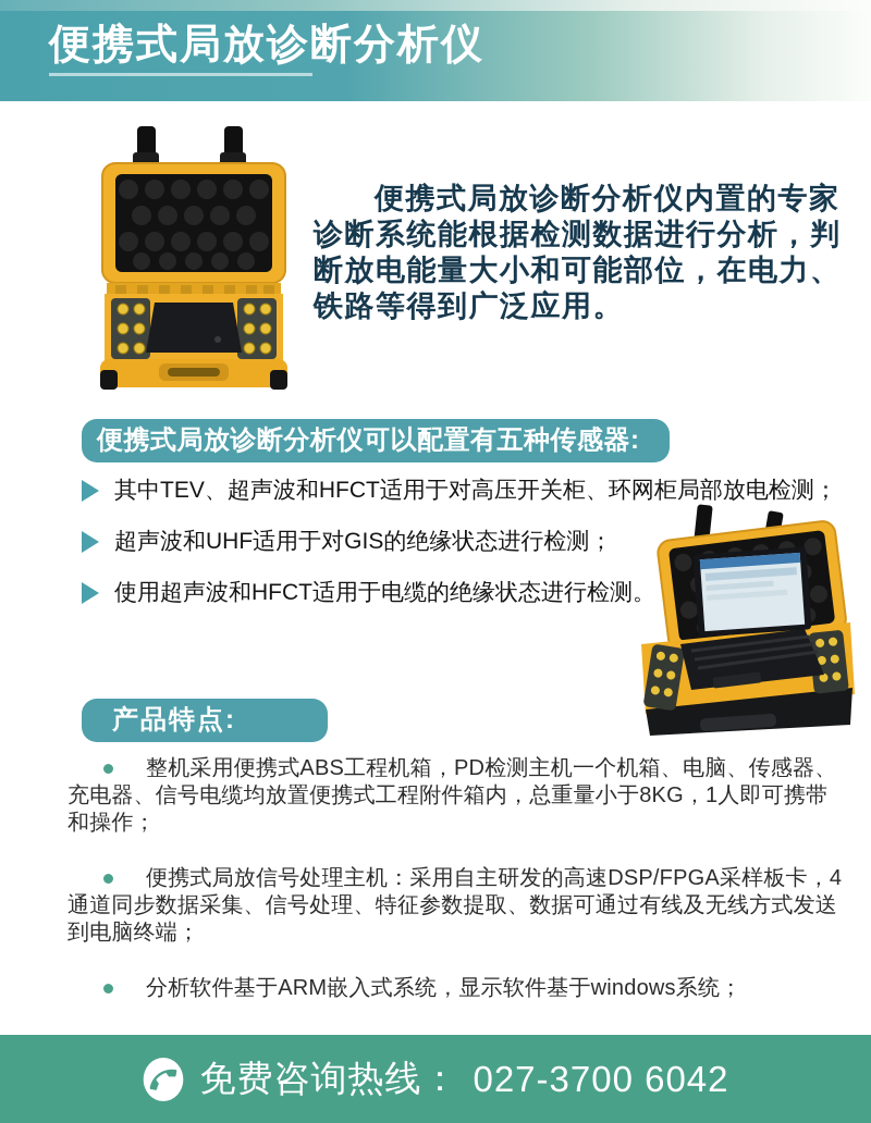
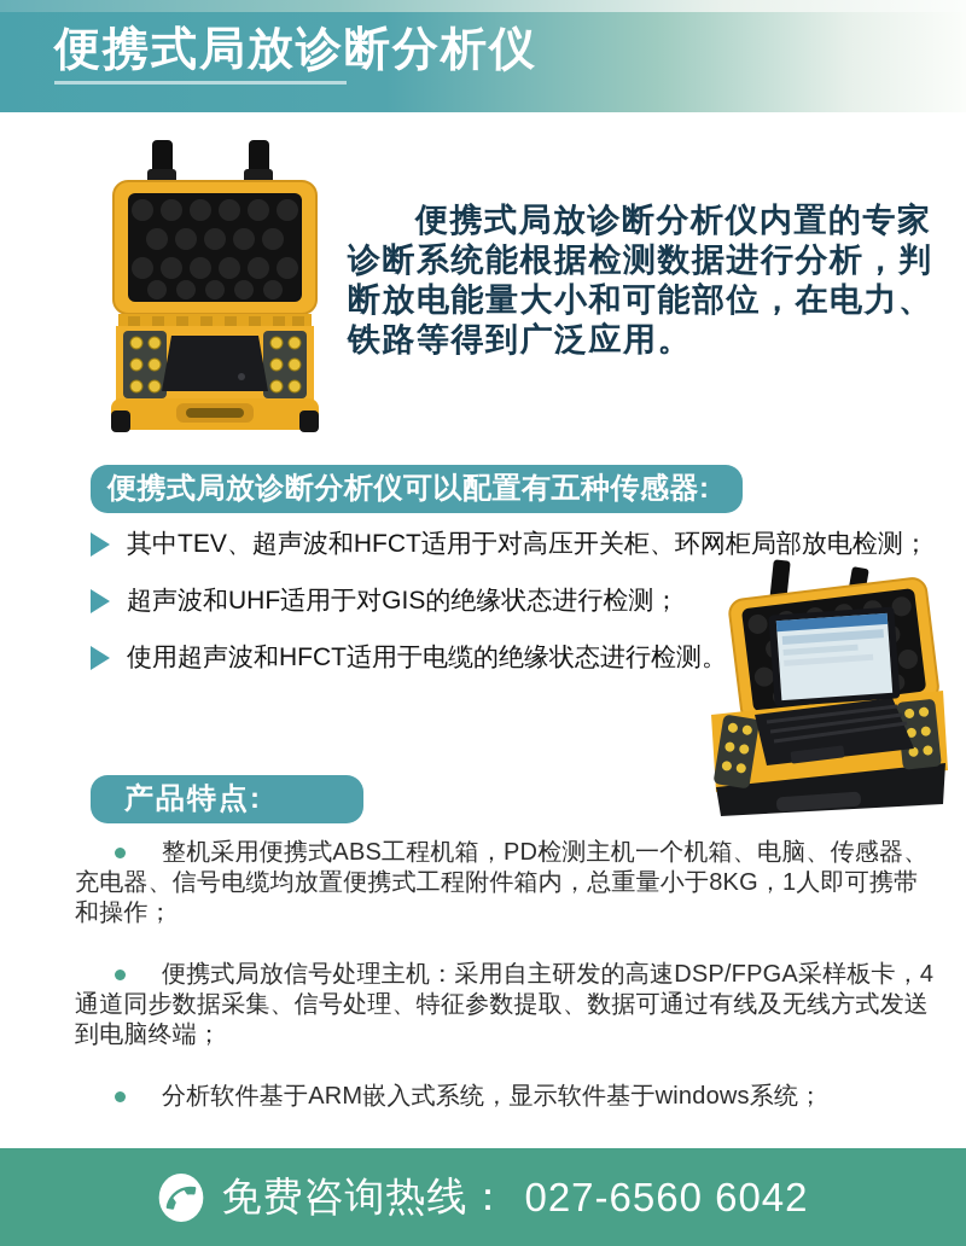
  便携式局放诊断分析仪
  便携式局放诊断分析仪内置的专家诊断系统能根据检测数据进行分析，判断放电能量大小和可能部位，在电力、铁路等得到广泛应用。
  便携式局放诊断分析仪可以配置有五种传感器:
  其中TEV、超声波和HFCT适用于对高压开关柜、环网柜局部放电检测；
  超声波和UHF适用于对GIS的绝缘状态进行检测；
  使用超声波和HFCT适用于电缆的绝缘状态进行检测。
  产品特点:
  整机采用便携式ABS工程机箱，PD检测主机一个机箱、电脑、传感器、充电器、信号电缆均放置便携式工程附件箱内，总重量小于8KG，1人即可携带和操作；
  便携式局放信号处理主机：采用自主研发的高速DSP/FPGA采样板卡，4通道同步数据采集、信号处理、特征参数提取、数据可通过有线及无线方式发送到电脑终端；
  分析软件基于ARM嵌入式系统，显示软件基于windows系统；
  免费咨询热线：
- 027-3700 6042
+ 027-6560 6042
